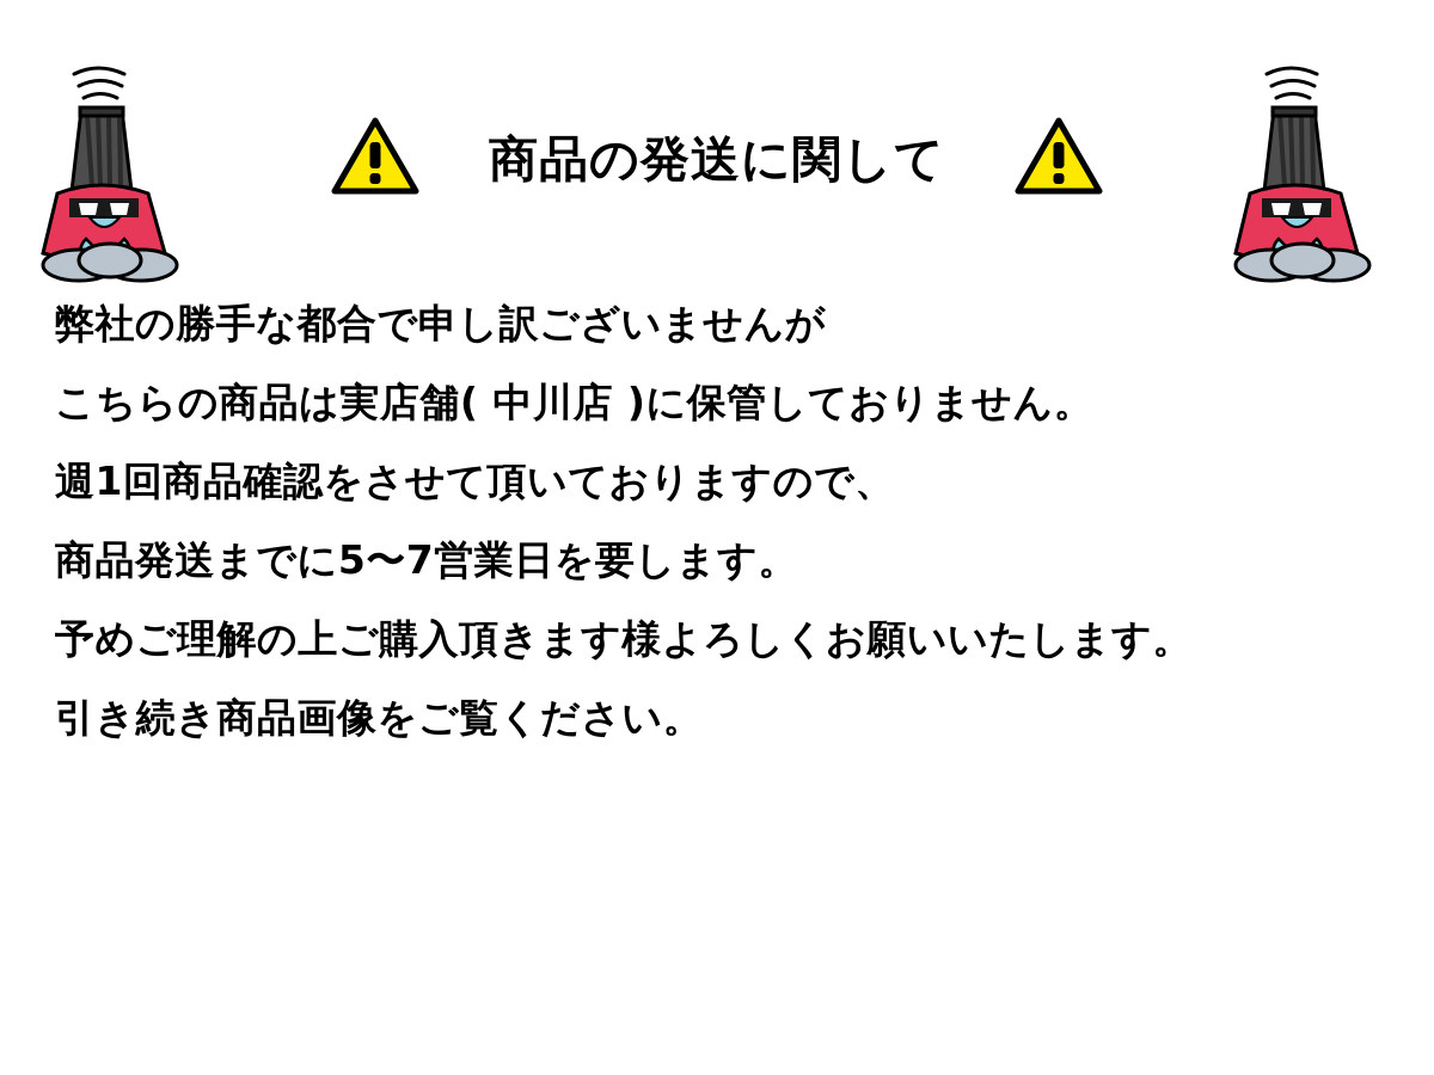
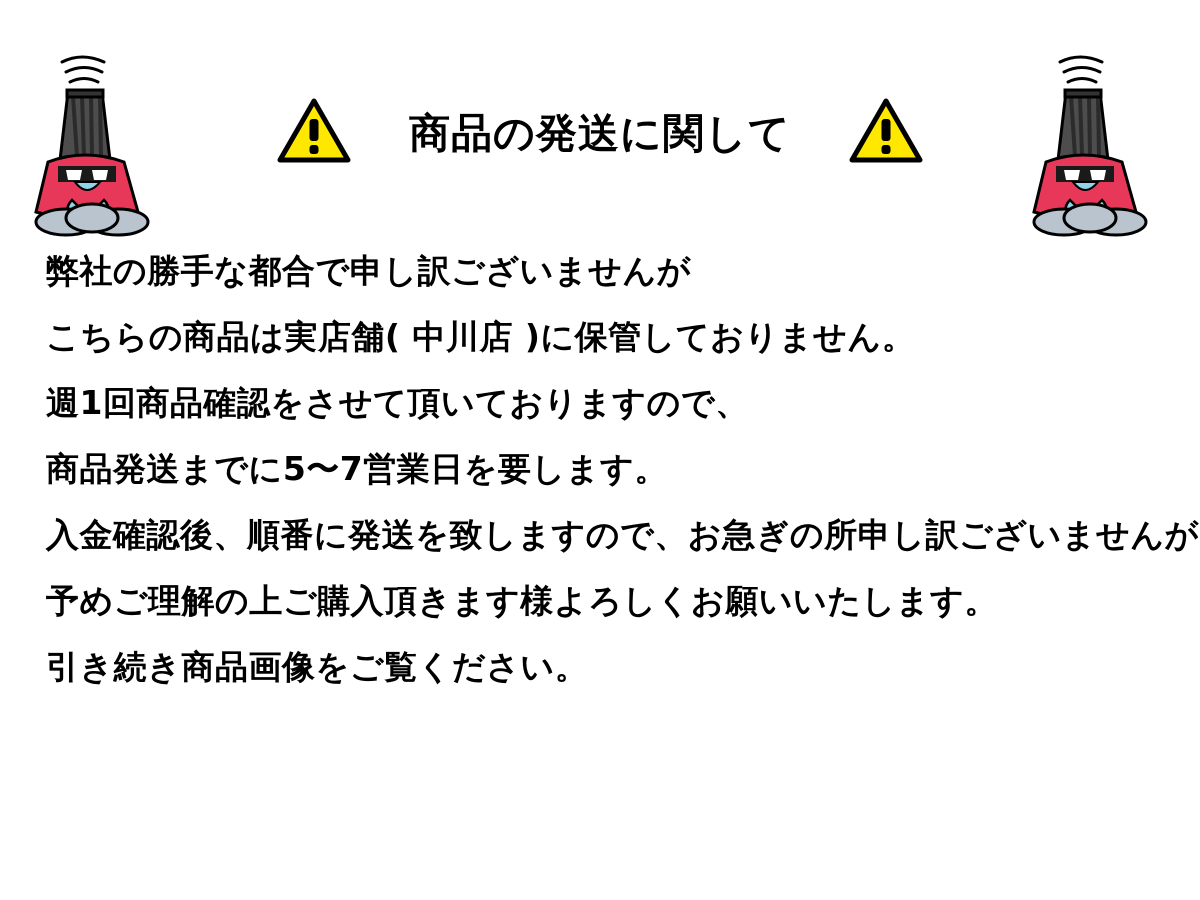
  商品の発送に関して
  弊社の勝手な都合で申し訳ございませんが
  こちらの商品は実店舗( 中川店 )に保管しておりません。
  週1回商品確認をさせて頂いておりますので、
  商品発送までに5〜7営業日を要します。
+ 入金確認後、順番に発送を致しますので、お急ぎの所申し訳ございませんが
  予めご理解の上ご購入頂きます様よろしくお願いいたします。
  引き続き商品画像をご覧ください。
